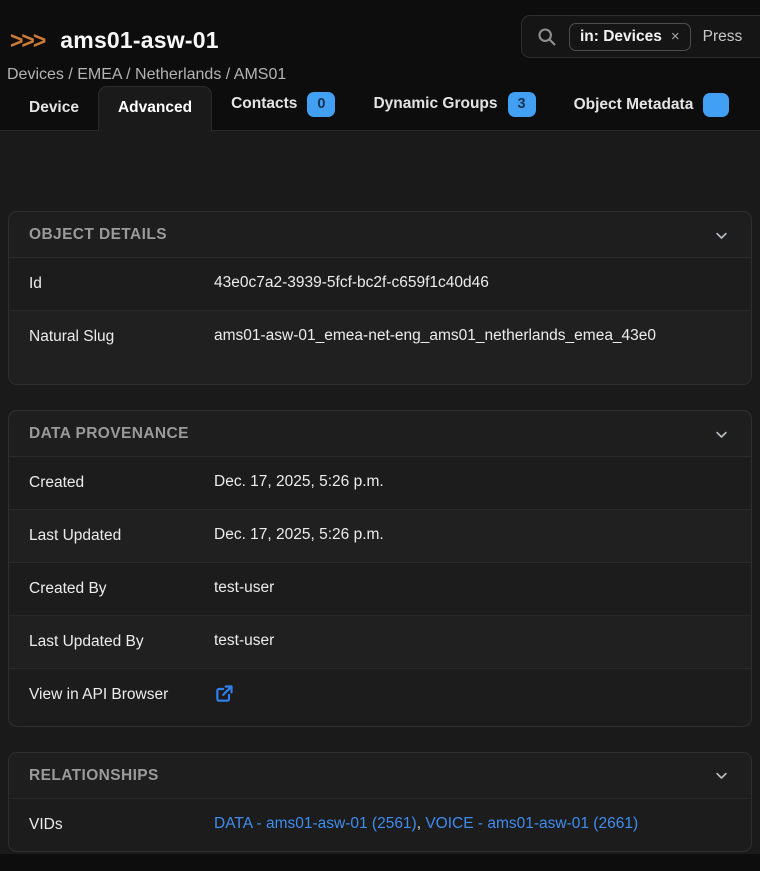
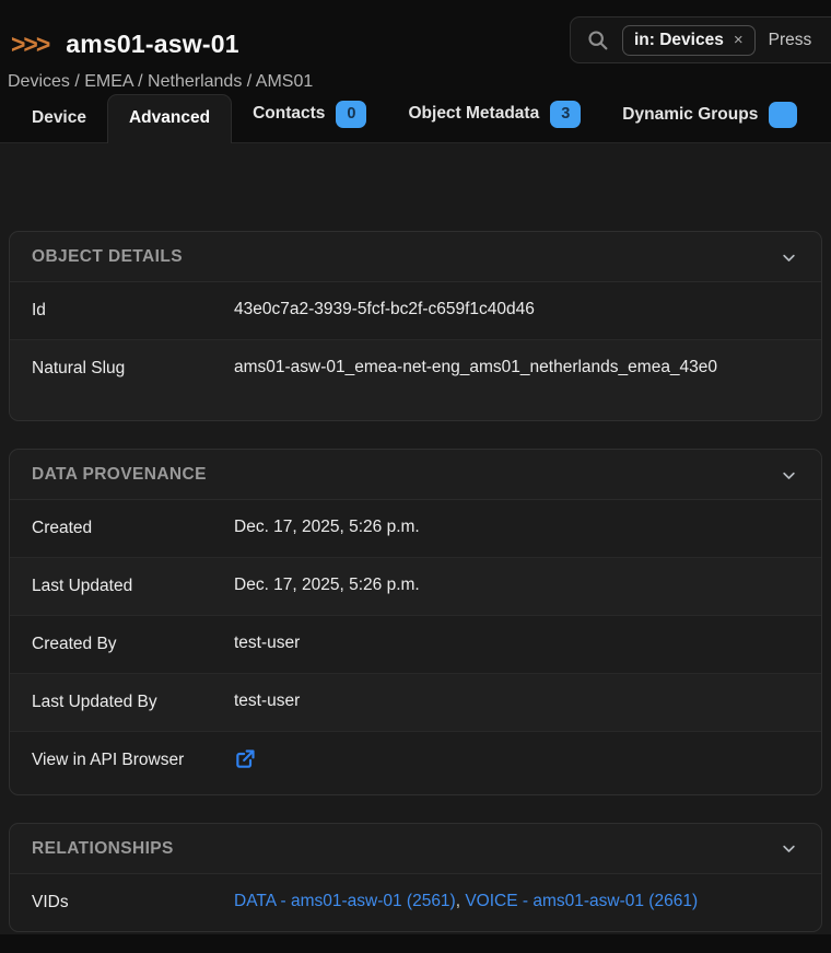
  >>>
  ams01-asw-01
  in: Devices
  ×
  Press
  Devices / EMEA / Netherlands / AMS01
  Device
  Advanced
  Contacts
  0
- Dynamic Groups
+ Object Metadata
  3
- Object Metadata
+ Dynamic Groups
  OBJECT DETAILS
  Id
  43e0c7a2-3939-5fcf-bc2f-c659f1c40d46
  Natural Slug
  ams01-asw-01_emea-net-eng_ams01_netherlands_emea_43e0
  DATA PROVENANCE
  Created
  Dec. 17, 2025, 5:26 p.m.
  Last Updated
  Dec. 17, 2025, 5:26 p.m.
  Created By
  test-user
  Last Updated By
  test-user
  View in API Browser
  RELATIONSHIPS
  VIDs
  DATA - ams01-asw-01 (2561), VOICE - ams01-asw-01 (2661)
